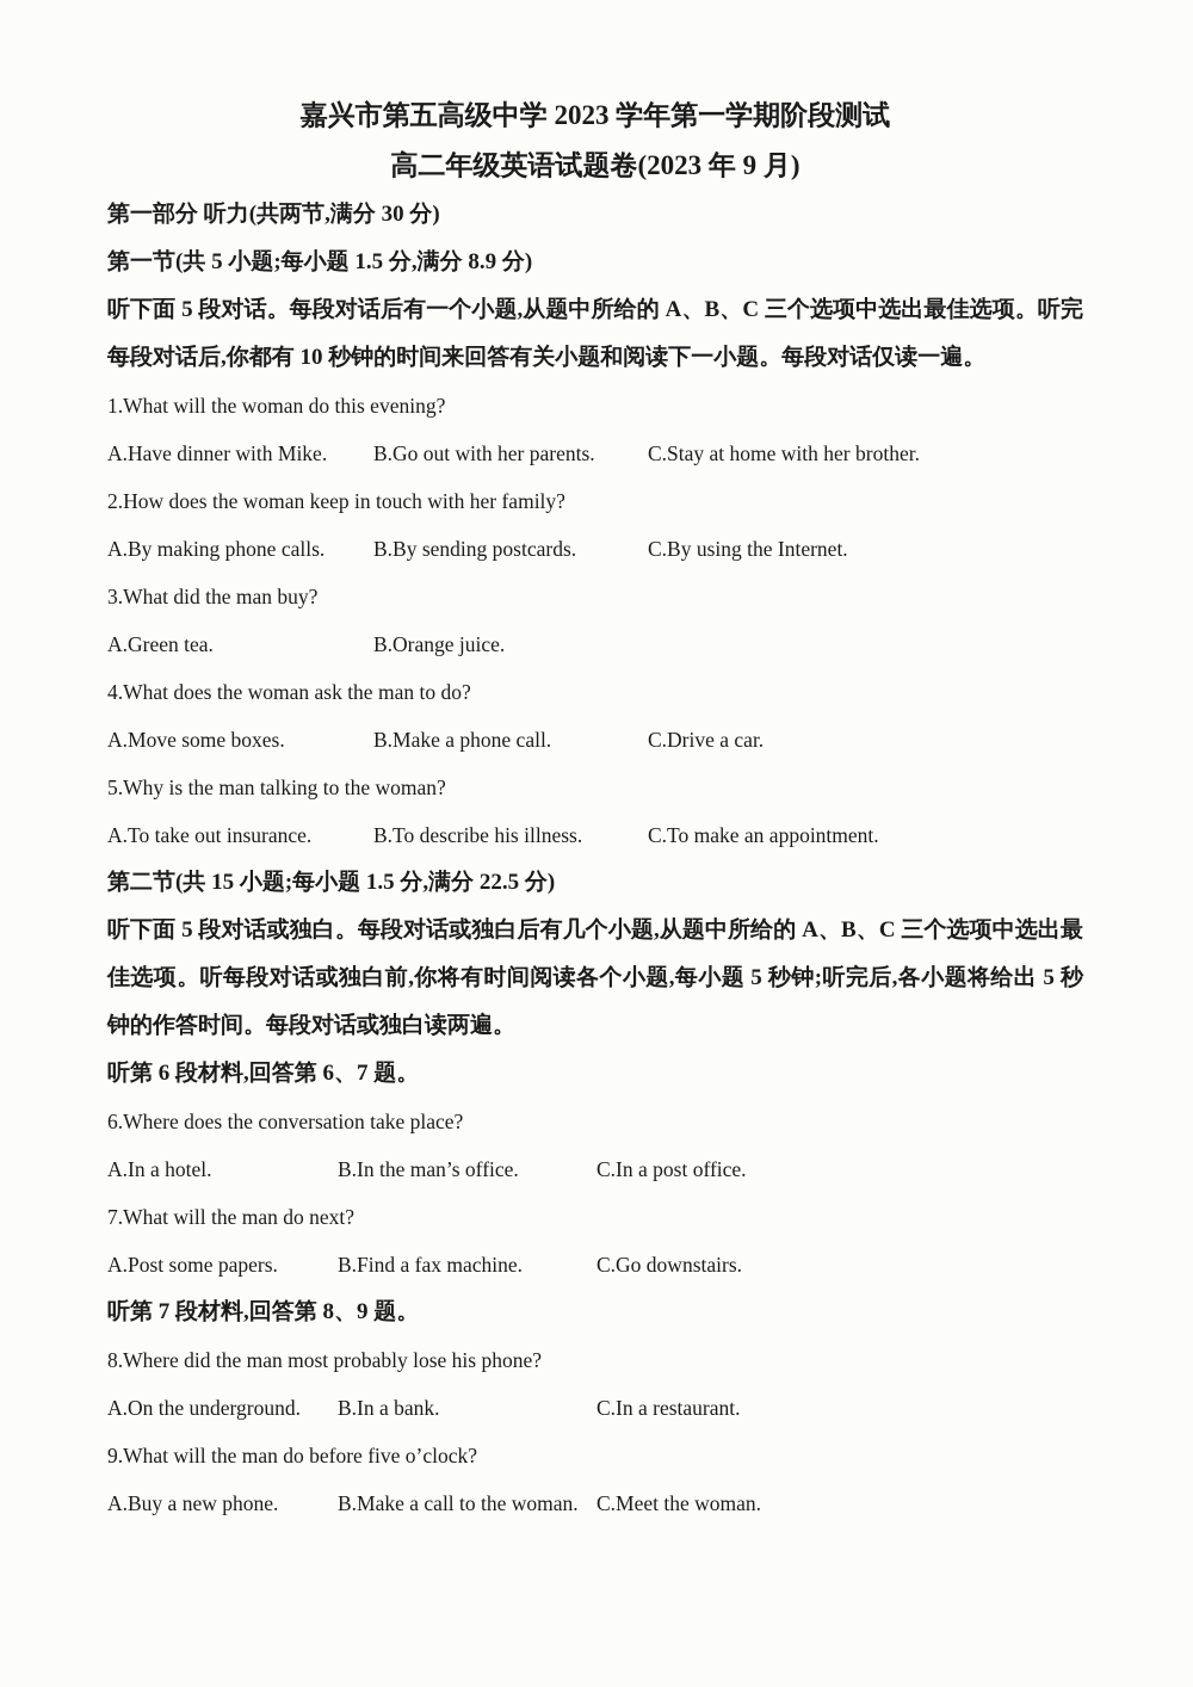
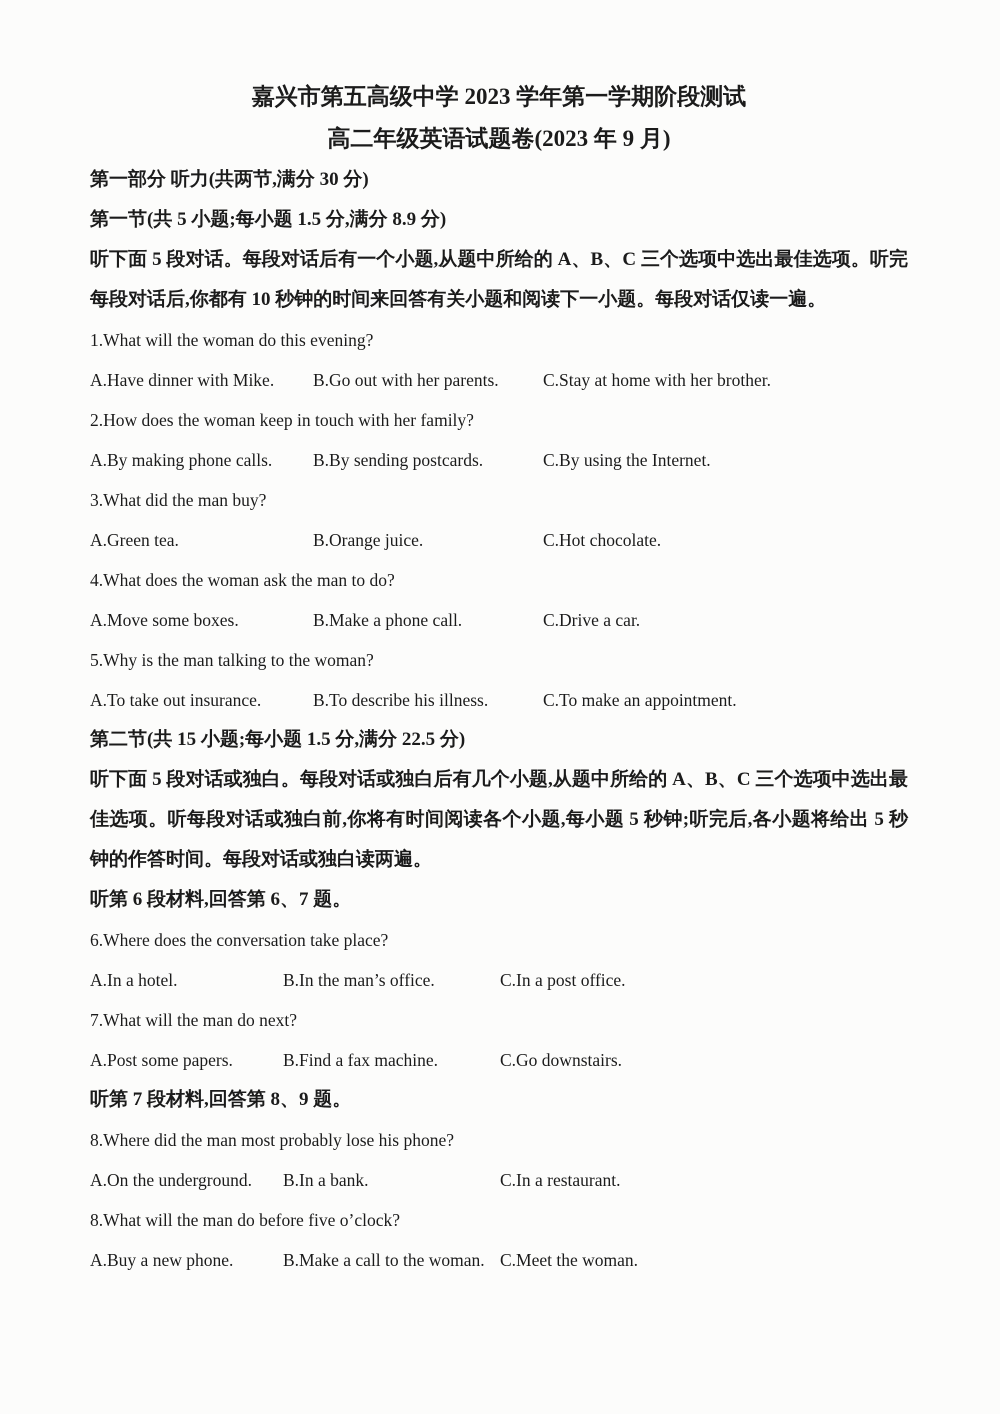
  嘉兴市第五高级中学 2023 学年第一学期阶段测试
  高二年级英语试题卷(2023 年 9 月)
  第一部分 听力(共两节,满分 30 分)
  第一节(共 5 小题;每小题 1.5 分,满分 8.9 分)
  听下面 5 段对话。每段对话后有一个小题,从题中所给的 A、B、C 三个选项中选出最佳选项。听完每段对话后,你都有 10 秒钟的时间来回答有关小题和阅读下一小题。每段对话仅读一遍。
  1.What will the woman do this evening?
  A.Have dinner with Mike.
  B.Go out with her parents.
  C.Stay at home with her brother.
  2.How does the woman keep in touch with her family?
  A.By making phone calls.
  B.By sending postcards.
  C.By using the Internet.
  3.What did the man buy?
  A.Green tea.
  B.Orange juice.
+ C.Hot chocolate.
  4.What does the woman ask the man to do?
  A.Move some boxes.
  B.Make a phone call.
  C.Drive a car.
  5.Why is the man talking to the woman?
  A.To take out insurance.
  B.To describe his illness.
  C.To make an appointment.
  第二节(共 15 小题;每小题 1.5 分,满分 22.5 分)
  听下面 5 段对话或独白。每段对话或独白后有几个小题,从题中所给的 A、B、C 三个选项中选出最佳选项。听每段对话或独白前,你将有时间阅读各个小题,每小题 5 秒钟;听完后,各小题将给出 5 秒钟的作答时间。每段对话或独白读两遍。
  听第 6 段材料,回答第 6、7 题。
  6.Where does the conversation take place?
  A.In a hotel.
  B.In the man’s office.
  C.In a post office.
  7.What will the man do next?
  A.Post some papers.
  B.Find a fax machine.
  C.Go downstairs.
  听第 7 段材料,回答第 8、9 题。
  8.Where did the man most probably lose his phone?
  A.On the underground.
  B.In a bank.
  C.In a restaurant.
- 9.What will the man do before five o’clock?
+ 8.What will the man do before five o’clock?
  A.Buy a new phone.
  B.Make a call to the woman.
  C.Meet the woman.
